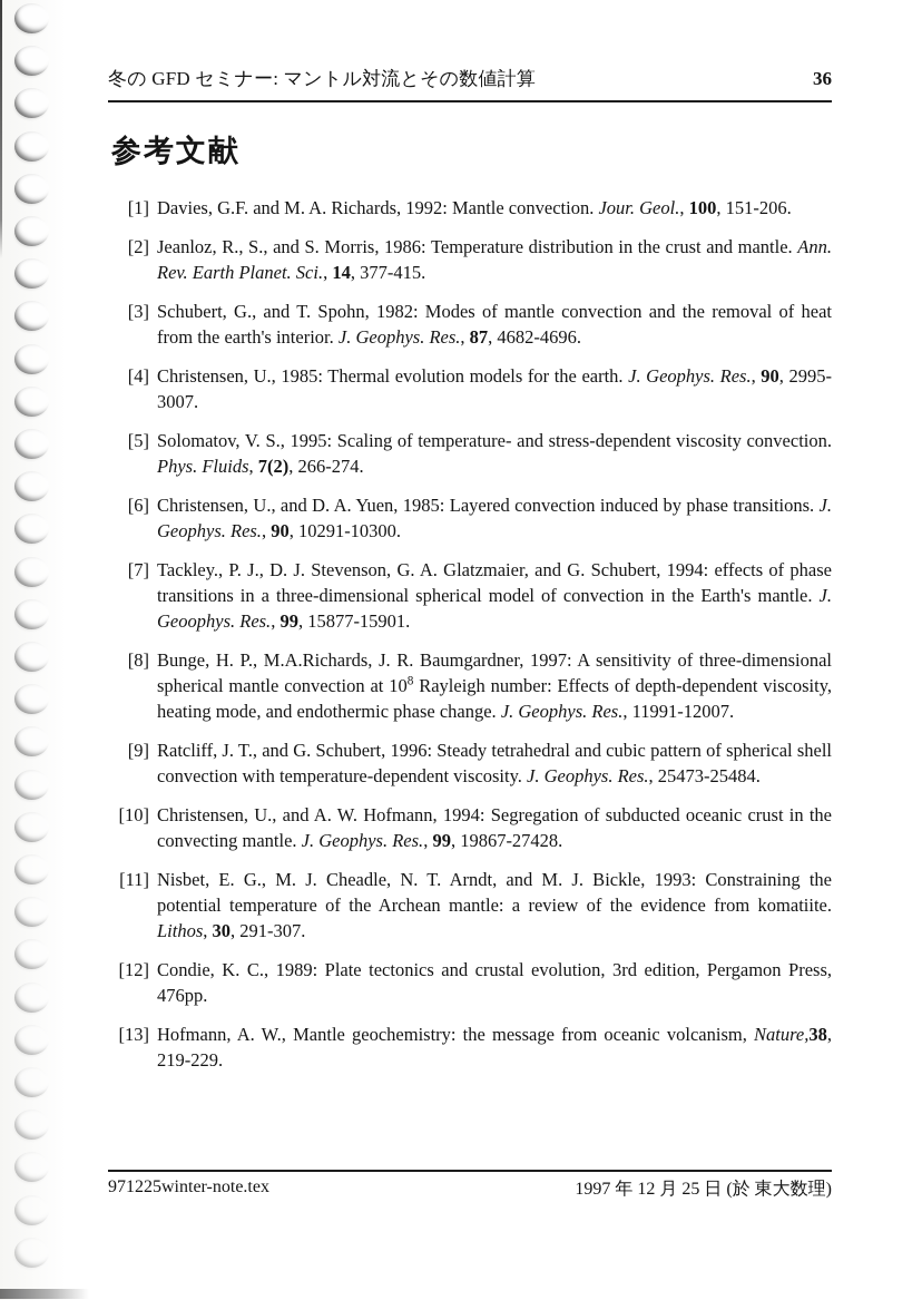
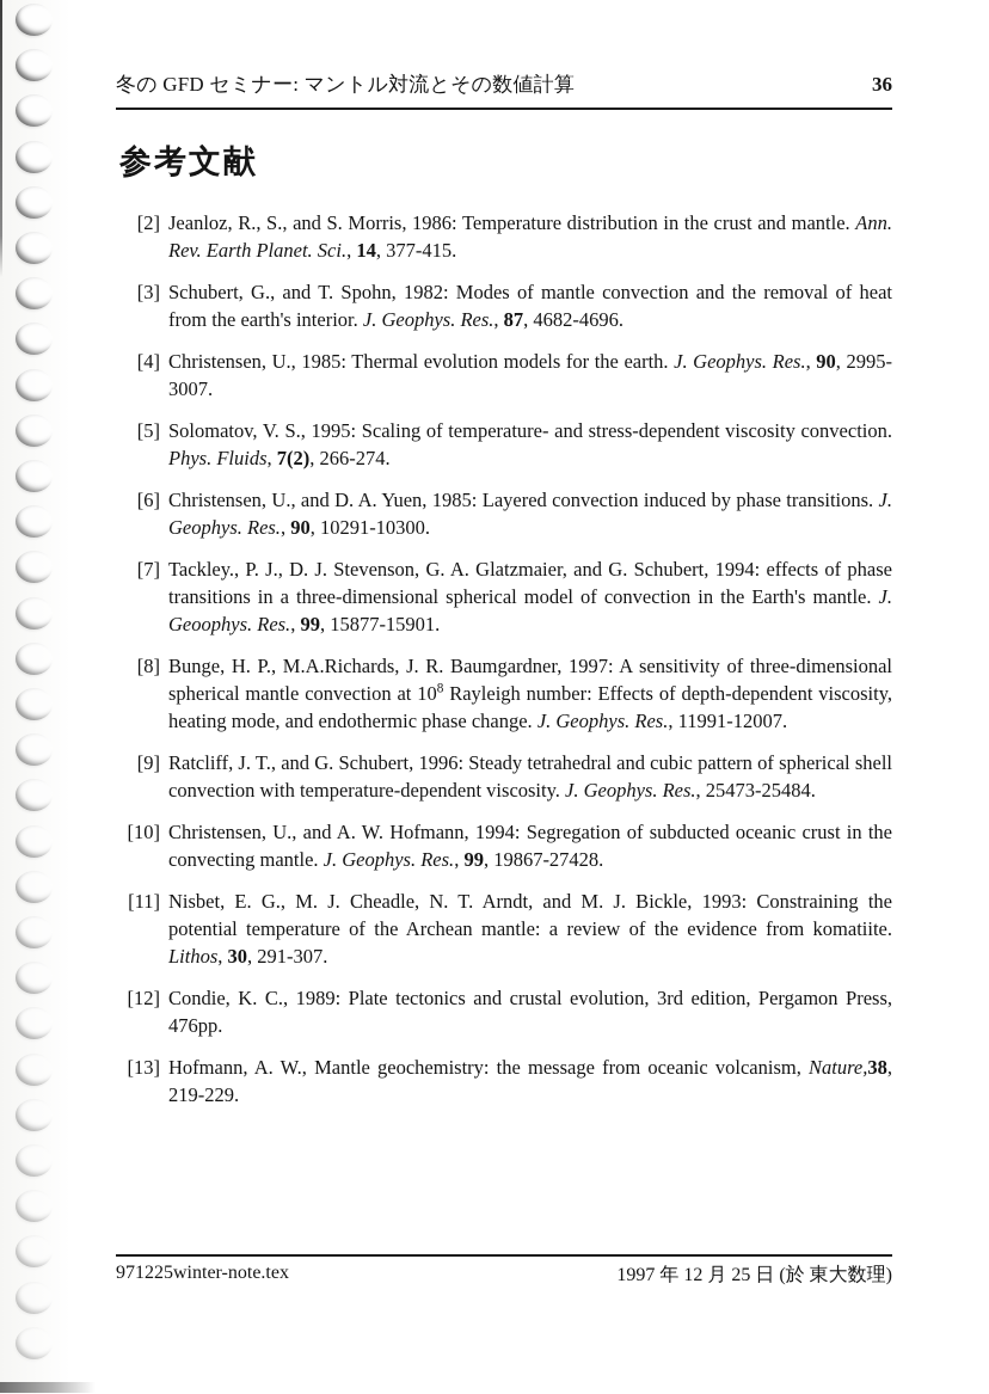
  冬の GFD セミナー: マントル対流とその数値計算
  36
  参考文献
- [1]
- Davies, G.F. and M. A. Richards, 1992: Mantle convection. Jour. Geol., 100, 151-206.
  [2]
  Jeanloz, R., S., and S. Morris, 1986: Temperature distribution in the crust and mantle. Ann. Rev. Earth Planet. Sci., 14, 377-415.
  [3]
  Schubert, G., and T. Spohn, 1982: Modes of mantle convection and the removal of heat from the earth's interior. J. Geophys. Res., 87, 4682-4696.
  [4]
  Christensen, U., 1985: Thermal evolution models for the earth. J. Geophys. Res., 90, 2995-3007.
  [5]
  Solomatov, V. S., 1995: Scaling of temperature- and stress-dependent viscosity convection. Phys. Fluids, 7(2), 266-274.
  [6]
  Christensen, U., and D. A. Yuen, 1985: Layered convection induced by phase transitions. J. Geophys. Res., 90, 10291-10300.
  [7]
  Tackley., P. J., D. J. Stevenson, G. A. Glatzmaier, and G. Schubert, 1994: effects of phase transitions in a three-dimensional spherical model of convection in the Earth's mantle. J. Geoophys. Res., 99, 15877-15901.
  [8]
  Bunge, H. P., M.A.Richards, J. R. Baumgardner, 1997: A sensitivity of three-dimensional spherical mantle convection at 108 Rayleigh number: Effects of depth-dependent viscosity, heating mode, and endothermic phase change. J. Geophys. Res., 11991-12007.
  [9]
  Ratcliff, J. T., and G. Schubert, 1996: Steady tetrahedral and cubic pattern of spherical shell convection with temperature-dependent viscosity. J. Geophys. Res., 25473-25484.
  [10]
  Christensen, U., and A. W. Hofmann, 1994: Segregation of subducted oceanic crust in the convecting mantle. J. Geophys. Res., 99, 19867-27428.
  [11]
  Nisbet, E. G., M. J. Cheadle, N. T. Arndt, and M. J. Bickle, 1993: Constraining the potential temperature of the Archean mantle: a review of the evidence from komatiite. Lithos, 30, 291-307.
  [12]
  Condie, K. C., 1989: Plate tectonics and crustal evolution, 3rd edition, Pergamon Press, 476pp.
  [13]
  Hofmann, A. W., Mantle geochemistry: the message from oceanic volcanism, Nature,38, 219-229.
  971225winter-note.tex
  1997 年 12 月 25 日 (於 東大数理)
